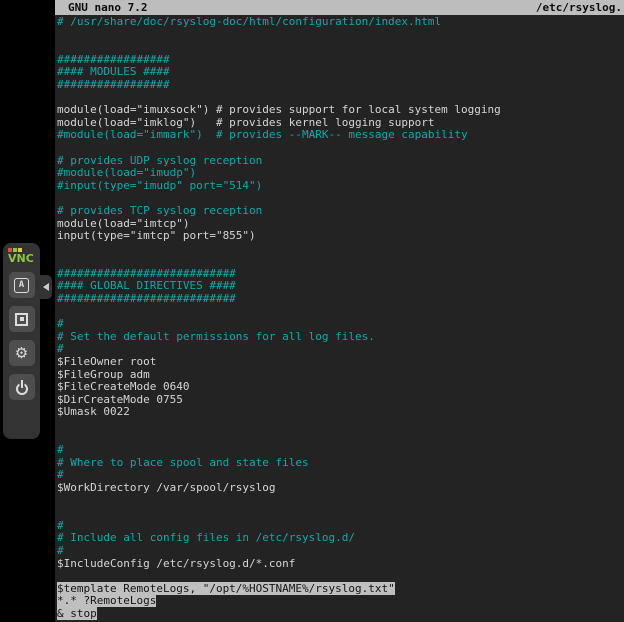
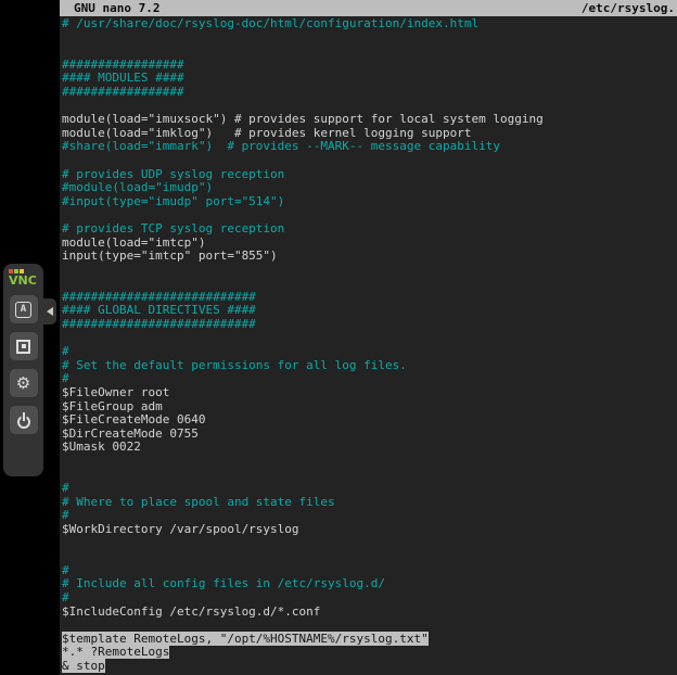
  VNC
  A
  ⚙
  GNU nano 7.2
  /etc/rsyslog.
  # /usr/share/doc/rsyslog-doc/html/configuration/index.html
  #################
  #### MODULES ####
  #################
  module(load="imuxsock") # provides support for local system logging
  module(load="imklog") # provides kernel logging support
- #module(load="immark") # provides --MARK-- message capability
+ #share(load="immark") # provides --MARK-- message capability
  # provides UDP syslog reception
  #module(load="imudp")
  #input(type="imudp" port="514")
  # provides TCP syslog reception
  module(load="imtcp")
  input(type="imtcp" port="855")
  ###########################
  #### GLOBAL DIRECTIVES ####
  ###########################
  #
  # Set the default permissions for all log files.
  #
  $FileOwner root
  $FileGroup adm
  $FileCreateMode 0640
  $DirCreateMode 0755
  $Umask 0022
  #
  # Where to place spool and state files
  #
  $WorkDirectory /var/spool/rsyslog
  #
  # Include all config files in /etc/rsyslog.d/
  #
  $IncludeConfig /etc/rsyslog.d/*.conf
  $template RemoteLogs, "/opt/%HOSTNAME%/rsyslog.txt"
  *.* ?RemoteLogs
  & stop
